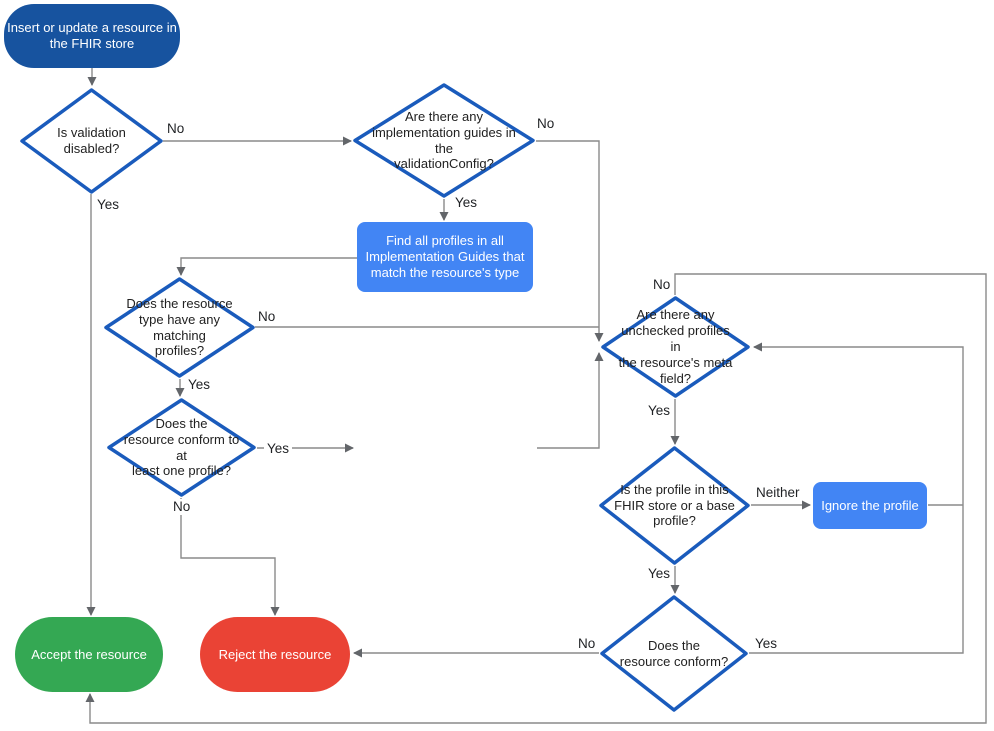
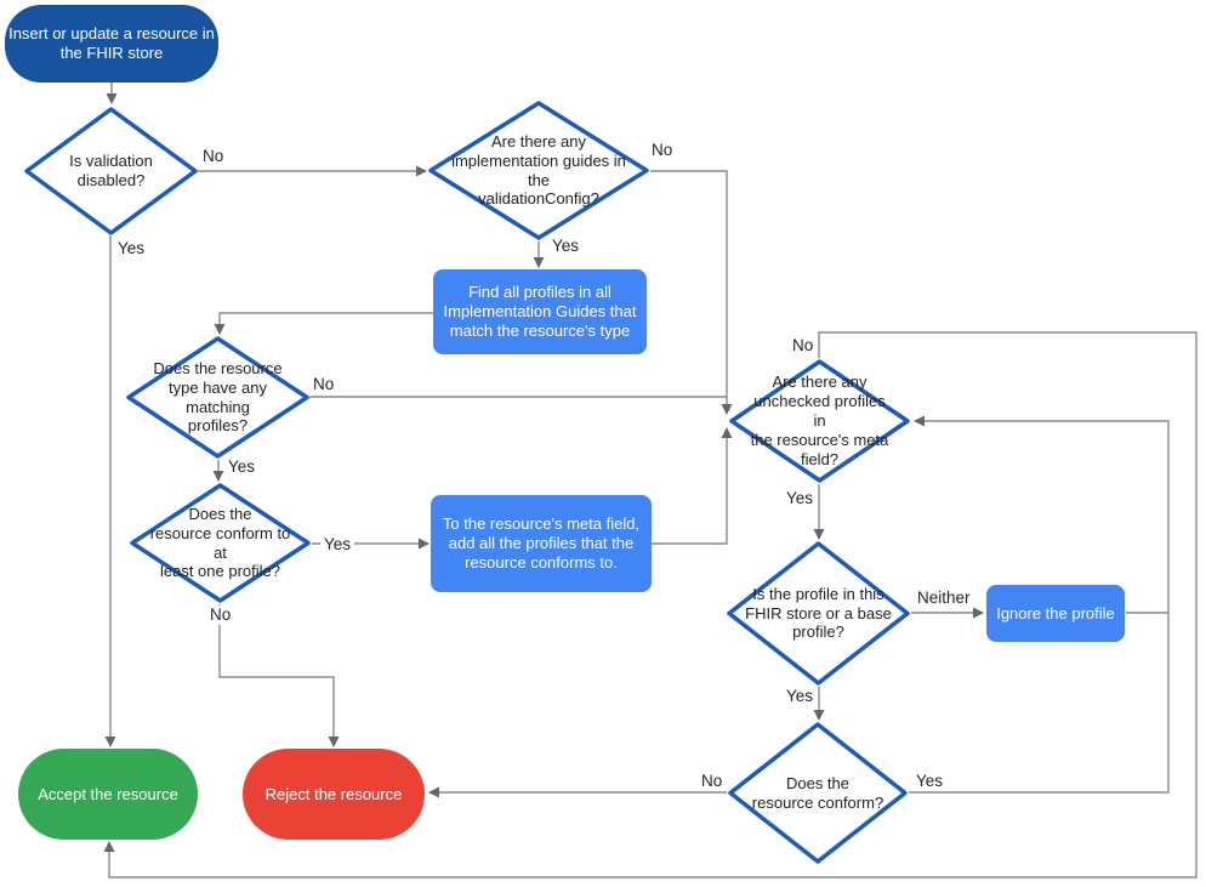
  Insert or update a resource in
  the FHIR store
  Is validation disabled?
  Are there any
  implementation guides in the
  validationConfig?
  Find all profiles in all
  Implementation Guides that
  match the resource's type
  Does the resource
  type have any matching
  profiles?
  Does the
  resource conform to at
  least one profile?
+ To the resource's meta field,
+ add all the profiles that the
+ resource conforms to.
  Are there any
  unchecked profiles in
  the resource's meta
  field?
  Is the profile in this
  FHIR store or a base
  profile?
  Ignore the profile
  Does the
  resource conform?
  Accept the resource
  Reject the resource
  No
  Yes
  No
  Yes
  No
  Yes
  Yes
  No
  No
  Yes
  Neither
  Yes
  No
  Yes
